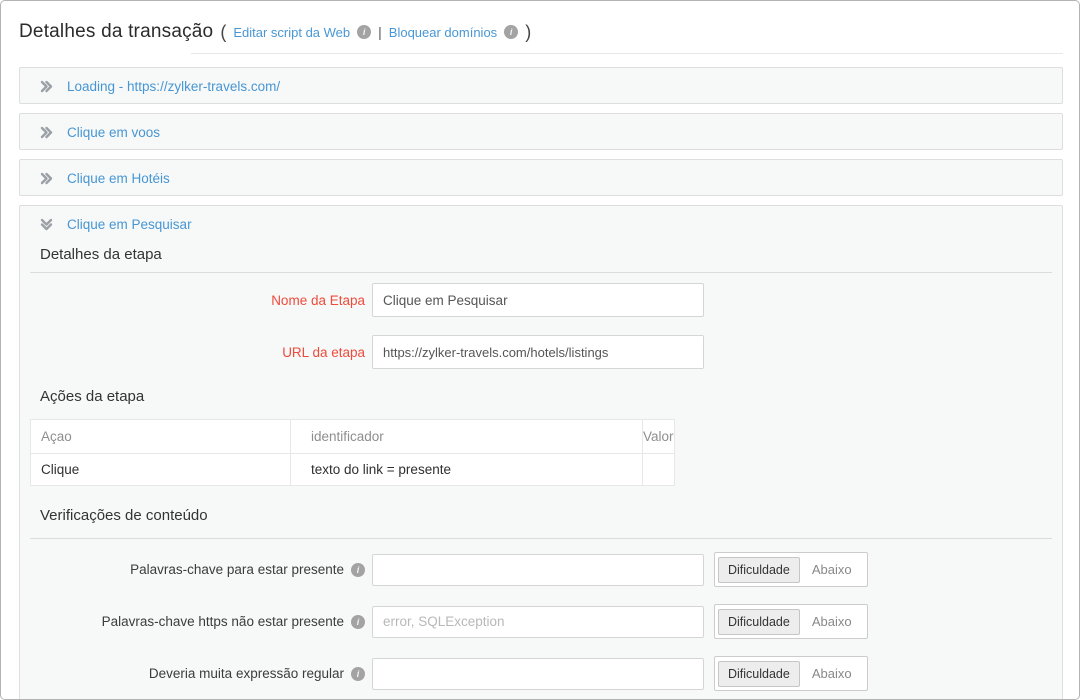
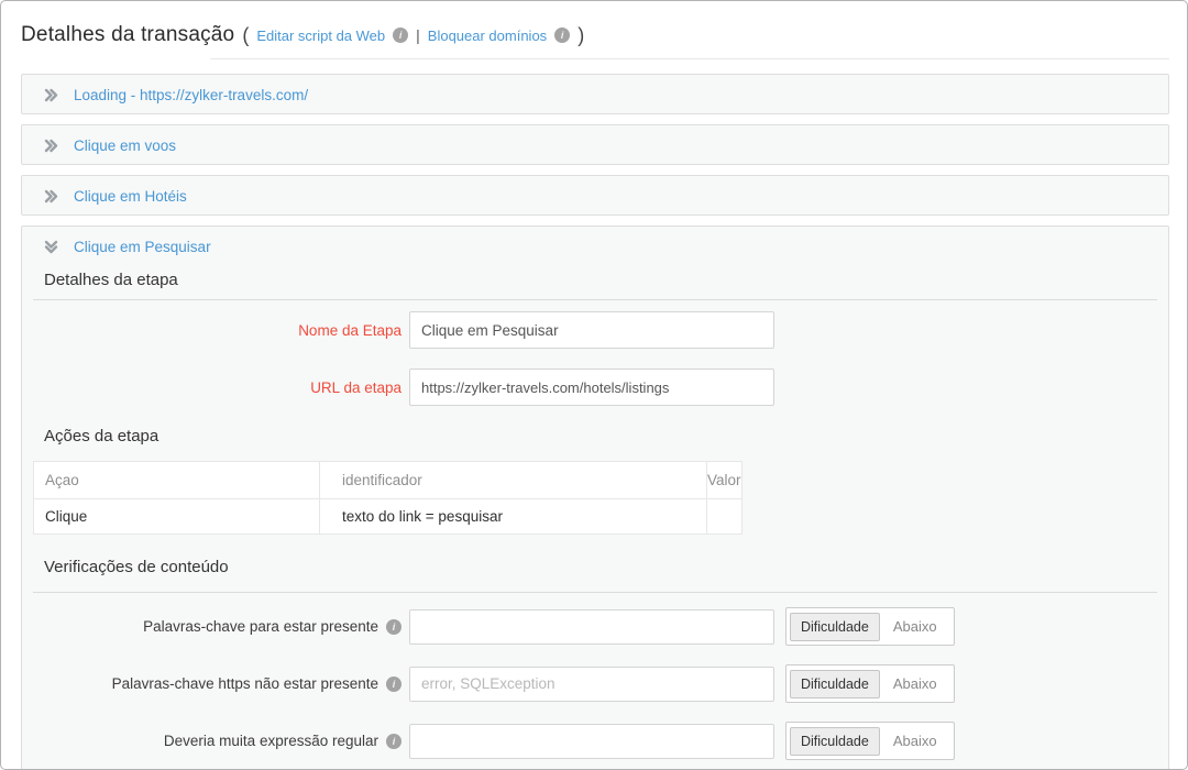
  Detalhes da transação
  (
  Editar script da Web
  i
  |
  Bloquear domínios
  i
  )
  Loading - https://zylker-travels.com/
  Clique em voos
  Clique em Hotéis
  Clique em Pesquisar
  Detalhes da etapa
  Nome da Etapa
  Clique em Pesquisar
  URL da etapa
  https://zylker-travels.com/hotels/listings
  Ações da etapa
  Açao	identificador	Valor
- Clique	texto do link = presente
+ Clique	texto do link = pesquisar
  Verificações de conteúdo
  Palavras-chave para estar presente
  i
  Dificuldade
  Abaixo
  Palavras-chave https não estar presente
  i
  error, SQLException
  Dificuldade
  Abaixo
  Deveria muita expressão regular
  i
  Dificuldade
  Abaixo
